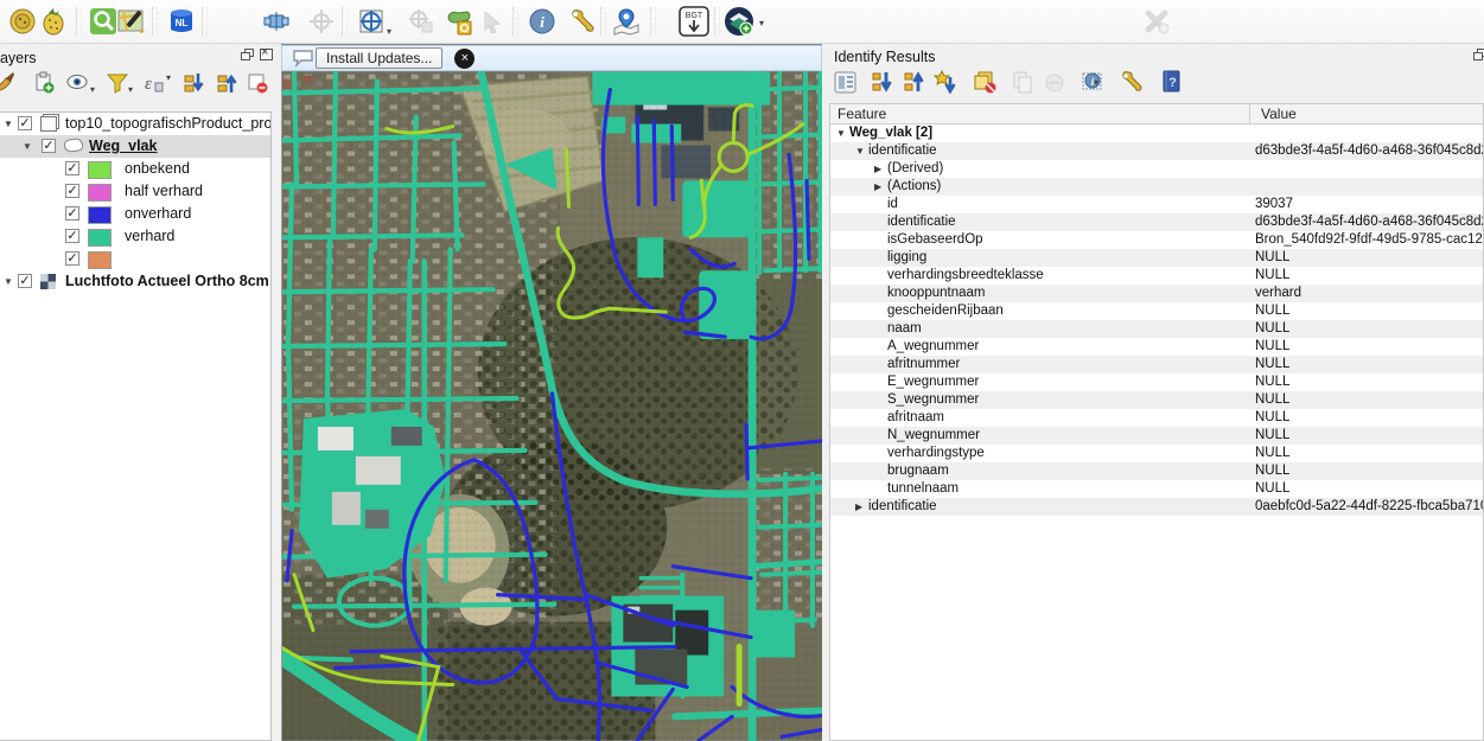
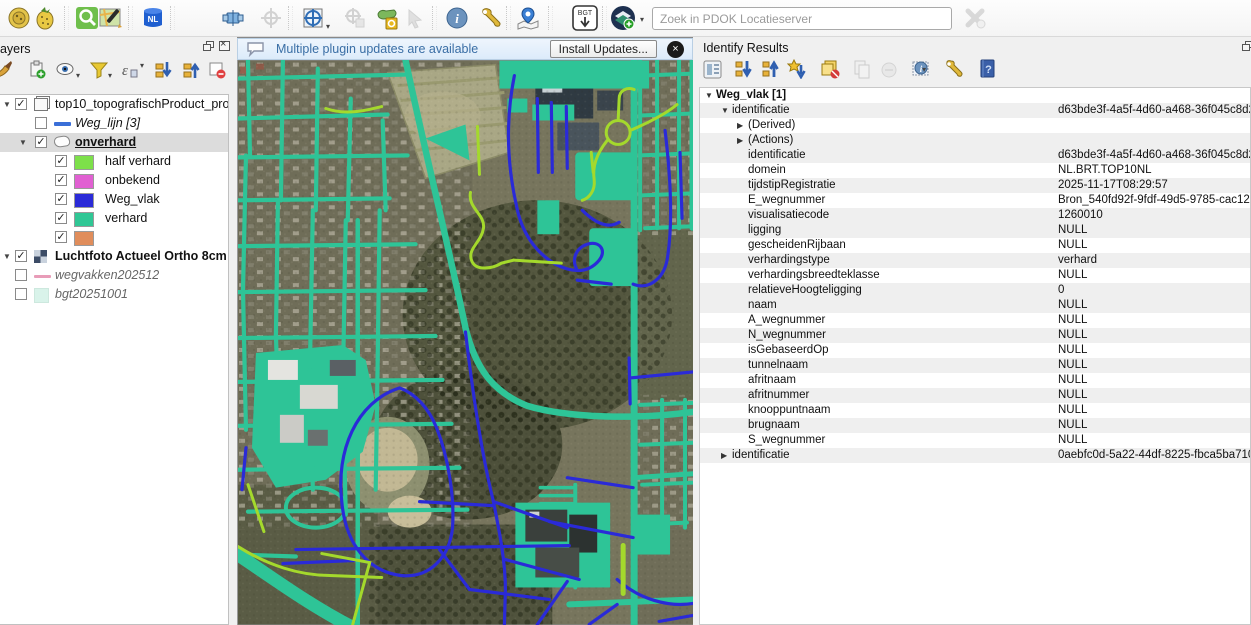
  NL
  ▾
  i
  ▾
+ Zoek in PDOK Locatieserver
  ayers
  ×
  ▾
  ▾
  ε
  ▾
  ▼
  ✓
  top10_topografischProduct_pro
+ Weg_lijn [3]
  ▼
  ✓
- Weg_vlak
+ onverhard
  ✓
- onbekend
+ half verhard
  ✓
- half verhard
+ onbekend
  ✓
- onverhard
+ Weg_vlak
  ✓
  verhard
  ✓
  ▼
  ✓
  Luchtfoto Actueel Ortho 8cm
+ wegvakken202512
+ bgt20251001
+ Multiple plugin updates are available
  Install Updates...
  ×
  Identify Results
  i
  ▾
  ?
- Feature
- Value
  ▼
- Weg_vlak [2]
+ Weg_vlak [1]
  ▼
  identificatie
  d63bde3f-4a5f-4d60-a468-36f045c8d
  ▶
  (Derived)
  ▶
  (Actions)
- id
- 39037
  identificatie
  d63bde3f-4a5f-4d60-a468-36f045c8d
+ domein
+ NL.BRT.TOP10NL
+ tijdstipRegistratie
+ 2025-11-17T08:29:57
- isGebaseerdOp
+ E_wegnummer
  Bron_540fd92f-9fdf-49d5-9785-cac12
+ visualisatiecode
+ 1260010
  ligging
  NULL
- verhardingsbreedteklasse
+ gescheidenRijbaan
  NULL
- knooppuntnaam
+ verhardingstype
  verhard
- gescheidenRijbaan
+ verhardingsbreedteklasse
  NULL
+ relatieveHoogteligging
+ 0
  naam
  NULL
  A_wegnummer
  NULL
- afritnummer
+ N_wegnummer
  NULL
- E_wegnummer
+ isGebaseerdOp
  NULL
- S_wegnummer
+ tunnelnaam
  NULL
  afritnaam
  NULL
- N_wegnummer
+ afritnummer
  NULL
- verhardingstype
+ knooppuntnaam
  NULL
  brugnaam
  NULL
- tunnelnaam
+ S_wegnummer
  NULL
  ▶
  identificatie
  0aebfc0d-5a22-44df-8225-fbca5ba71
